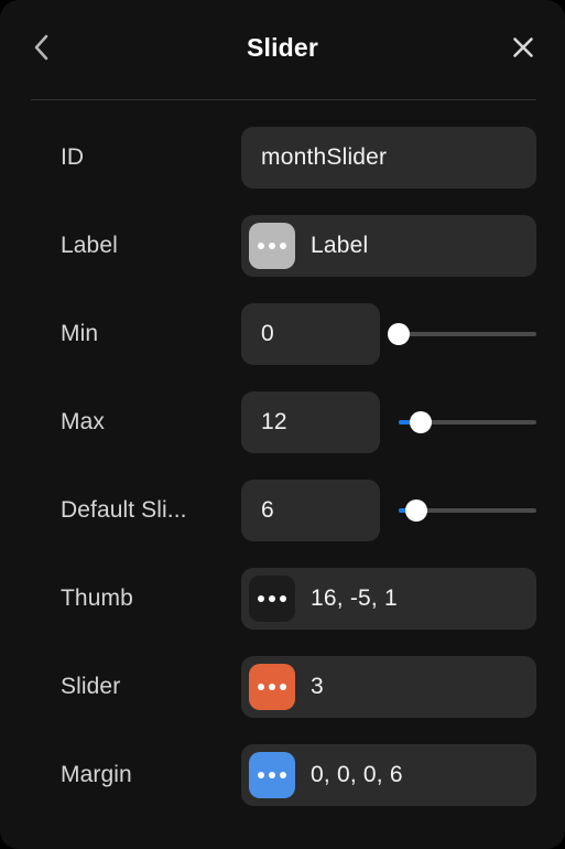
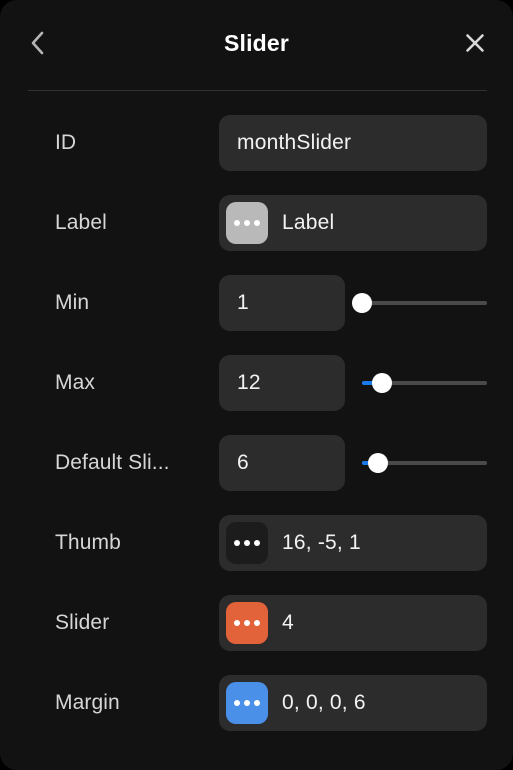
  Slider
  ID
  monthSlider
  Label
  Label
  Min
- 0
+ 1
  Max
  12
  Default Sli...
  6
  Thumb
  16, -5, 1
  Slider
- 3
+ 4
  Margin
  0, 0, 0, 6
